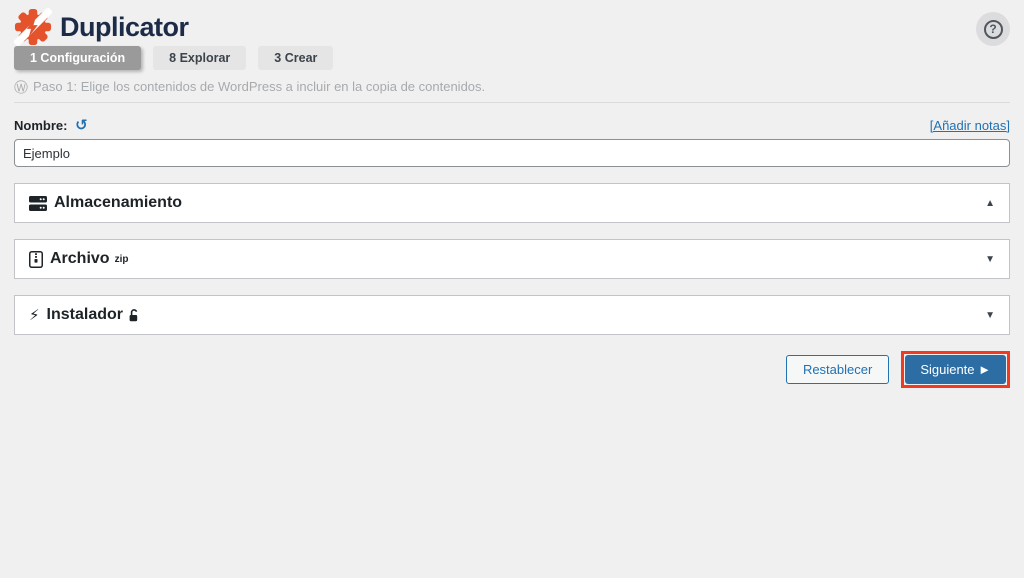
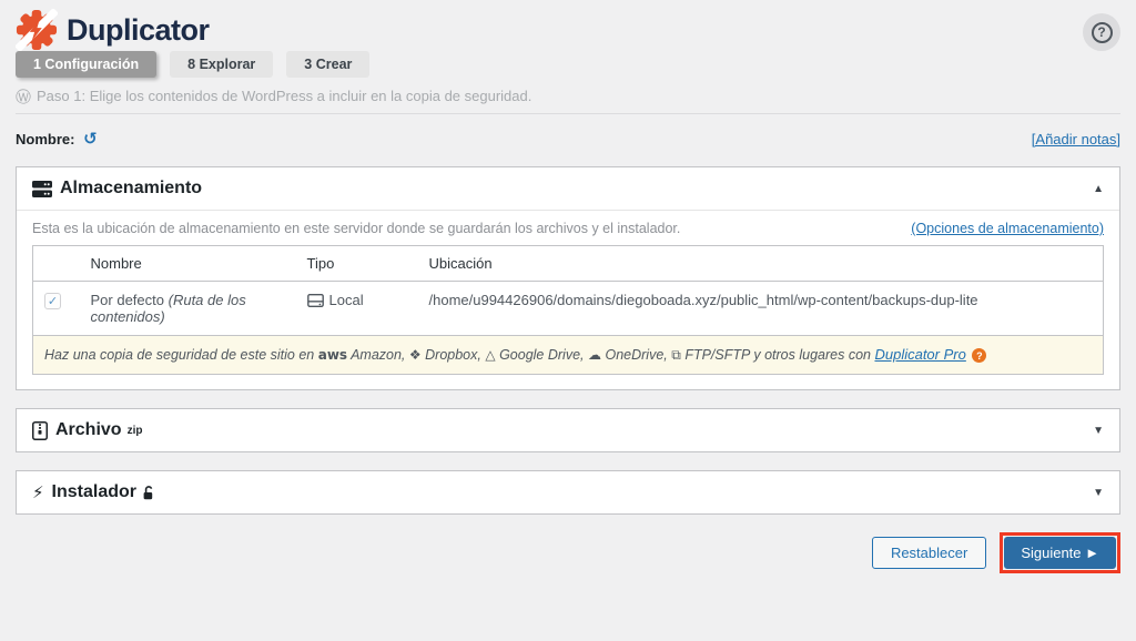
  Duplicator
  ?
  1 Configuración
  8 Explorar
  3 Crear
  Ⓦ
- Paso 1: Elige los contenidos de WordPress a incluir en la copia de contenidos.
+ Paso 1: Elige los contenidos de WordPress a incluir en la copia de seguridad.
  Nombre: ↺
  [Añadir notas]
- Ejemplo
  Almacenamiento
  ▲
+ Esta es la ubicación de almacenamiento en este servidor donde se guardarán los archivos y el instalador.
+ (Opciones de almacenamiento)
+ 	Nombre	Tipo	Ubicación
+ ✓	Por defecto (Ruta de los contenidos)	Local	/home/u994426906/domains/diegoboada.xyz/public_html/wp-content/backups-dup-lite
+ Haz una copia de seguridad de este sitio en aws Amazon, ❖ Dropbox, △ Google Drive, ☁ OneDrive, ⧉ FTP/SFTP y otros lugares con Duplicator Pro ?
  Archivo
  zip
  ▼
  ⚡
  Instalador
  ▼
  Restablecer
  Siguiente ►
